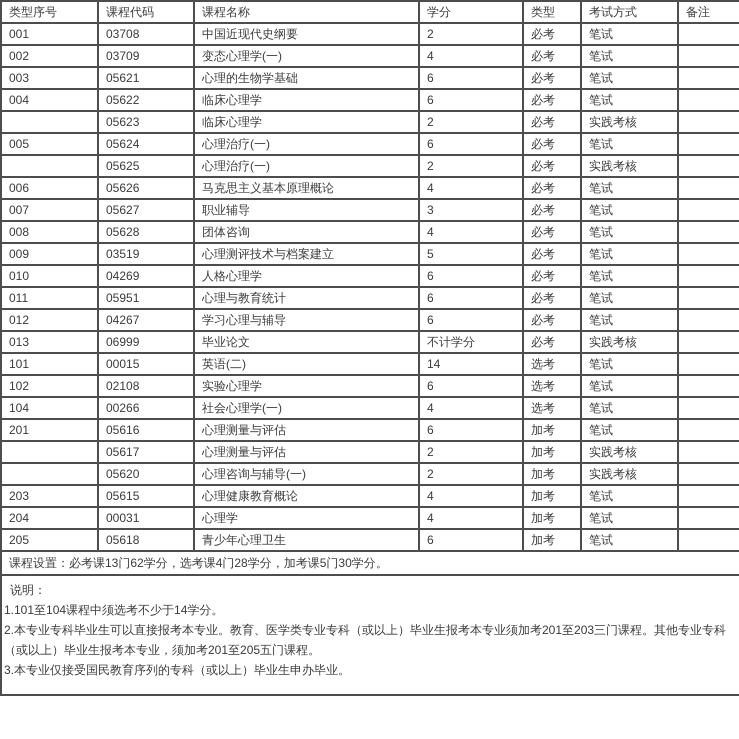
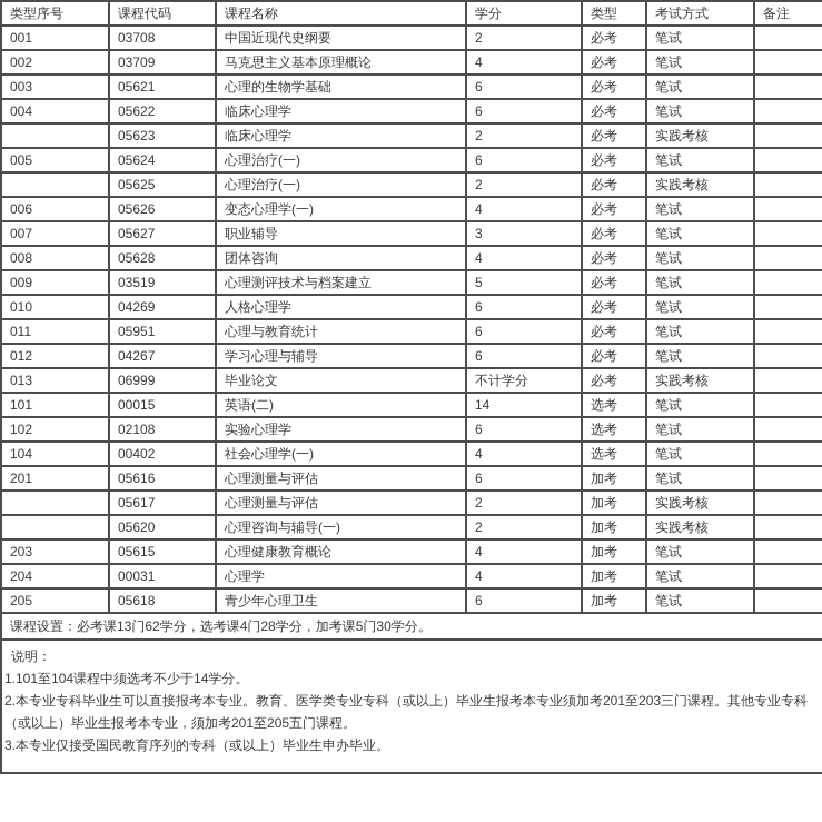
  类型序号	课程代码	课程名称	学分	类型	考试方式	备注
  001	03708	中国近现代史纲要	2	必考	笔试
- 002	03709	变态心理学(一)	4	必考	笔试
+ 002	03709	马克思主义基本原理概论	4	必考	笔试
  003	05621	心理的生物学基础	6	必考	笔试
  004	05622	临床心理学	6	必考	笔试
  	05623	临床心理学	2	必考	实践考核
  005	05624	心理治疗(一)	6	必考	笔试
  	05625	心理治疗(一)	2	必考	实践考核
- 006	05626	马克思主义基本原理概论	4	必考	笔试
+ 006	05626	变态心理学(一)	4	必考	笔试
  007	05627	职业辅导	3	必考	笔试
  008	05628	团体咨询	4	必考	笔试
  009	03519	心理测评技术与档案建立	5	必考	笔试
  010	04269	人格心理学	6	必考	笔试
  011	05951	心理与教育统计	6	必考	笔试
  012	04267	学习心理与辅导	6	必考	笔试
  013	06999	毕业论文	不计学分	必考	实践考核
  101	00015	英语(二)	14	选考	笔试
  102	02108	实验心理学	6	选考	笔试
- 104	00266	社会心理学(一)	4	选考	笔试
+ 104	00402	社会心理学(一)	4	选考	笔试
  201	05616	心理测量与评估	6	加考	笔试
  	05617	心理测量与评估	2	加考	实践考核
  	05620	心理咨询与辅导(一)	2	加考	实践考核
  203	05615	心理健康教育概论	4	加考	笔试
  204	00031	心理学	4	加考	笔试
  205	05618	青少年心理卫生	6	加考	笔试
  课程设置：必考课13门62学分，选考课4门28学分，加考课5门30学分。
  说明： 1.101至104课程中须选考不少于14学分。2.本专业专科毕业生可以直接报考本专业。教育、医学类专业专科（或以上）毕业生报考本专业须加考201至203三门课程。其他专业专科（或以上）毕业生报考本专业，须加考201至205五门课程。3.本专业仅接受国民教育序列的专科（或以上）毕业生申办毕业。
